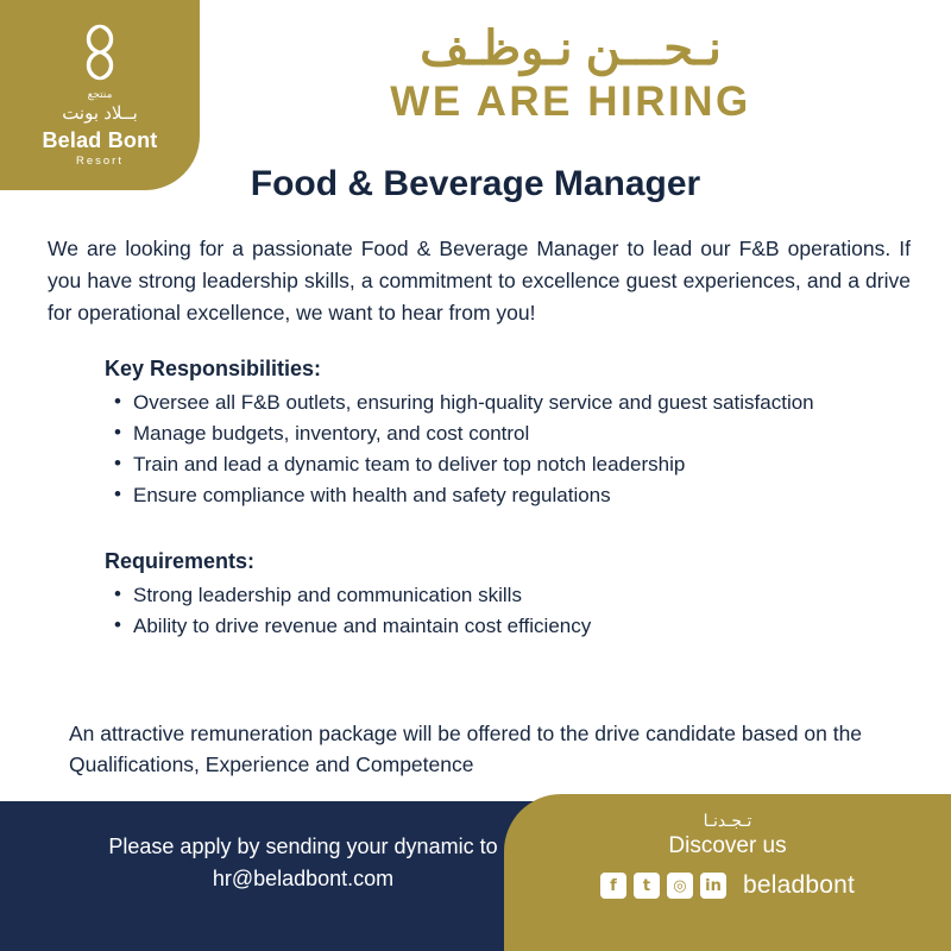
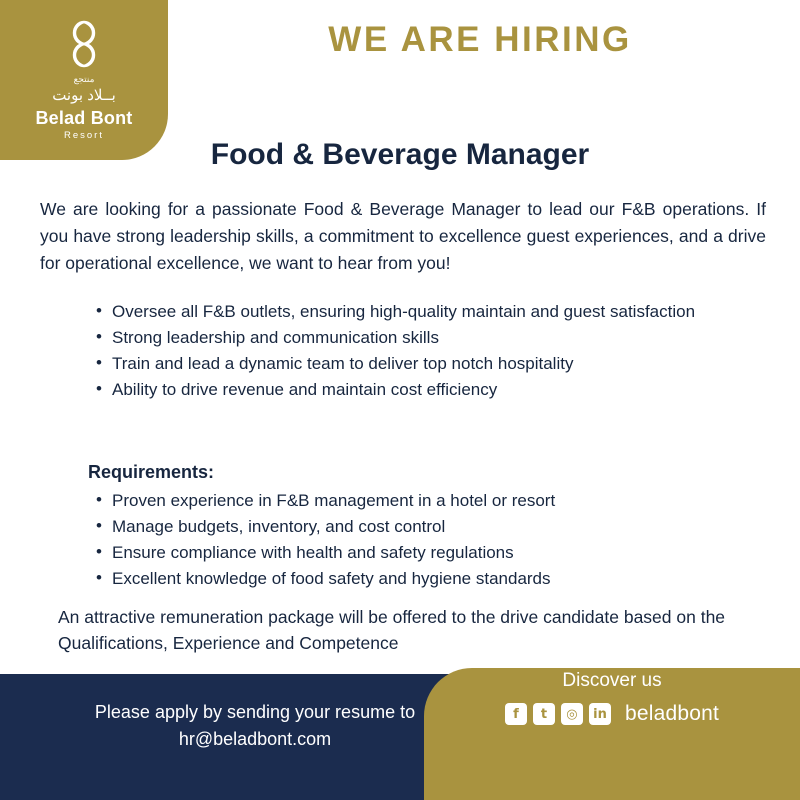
  منتجع
  بــلاد بونت
  Belad Bont
  Resort
- نـحـــن نـوظـف
  WE ARE HIRING
  Food & Beverage Manager
  We are looking for a passionate Food & Beverage Manager to lead our F&B operations. If you have strong leadership skills, a commitment to excellence guest experiences, and a drive for operational excellence, we want to hear from you!
- Key Responsibilities:
- Oversee all F&B outlets, ensuring high-quality service and guest satisfaction
+ Oversee all F&B outlets, ensuring high-quality maintain and guest satisfaction
- Manage budgets, inventory, and cost control
+ Strong leadership and communication skills
- Train and lead a dynamic team to deliver top notch leadership
+ Train and lead a dynamic team to deliver top notch hospitality
- Ensure compliance with health and safety regulations
+ Ability to drive revenue and maintain cost efficiency
  Requirements:
+ Proven experience in F&B management in a hotel or resort
- Strong leadership and communication skills
+ Manage budgets, inventory, and cost control
- Ability to drive revenue and maintain cost efficiency
+ Ensure compliance with health and safety regulations
+ Excellent knowledge of food safety and hygiene standards
  An attractive remuneration package will be offered to the drive candidate based on the Qualifications, Experience and Competence
- Please apply by sending your dynamic to
+ Please apply by sending your resume to
  hr@beladbont.com
- تـجـدنـا
  Discover us
  f
  t
  ◎
  in
  beladbont
